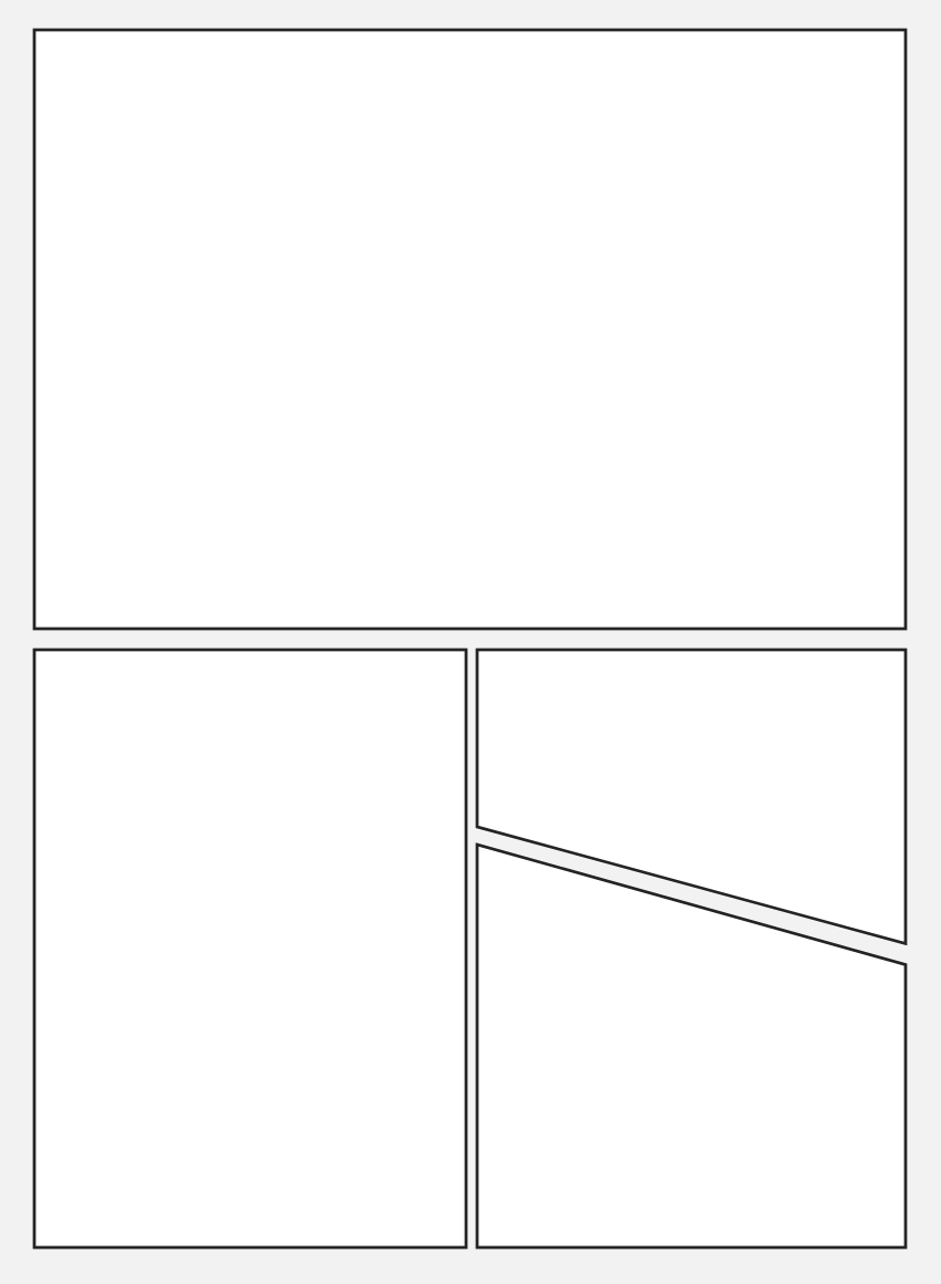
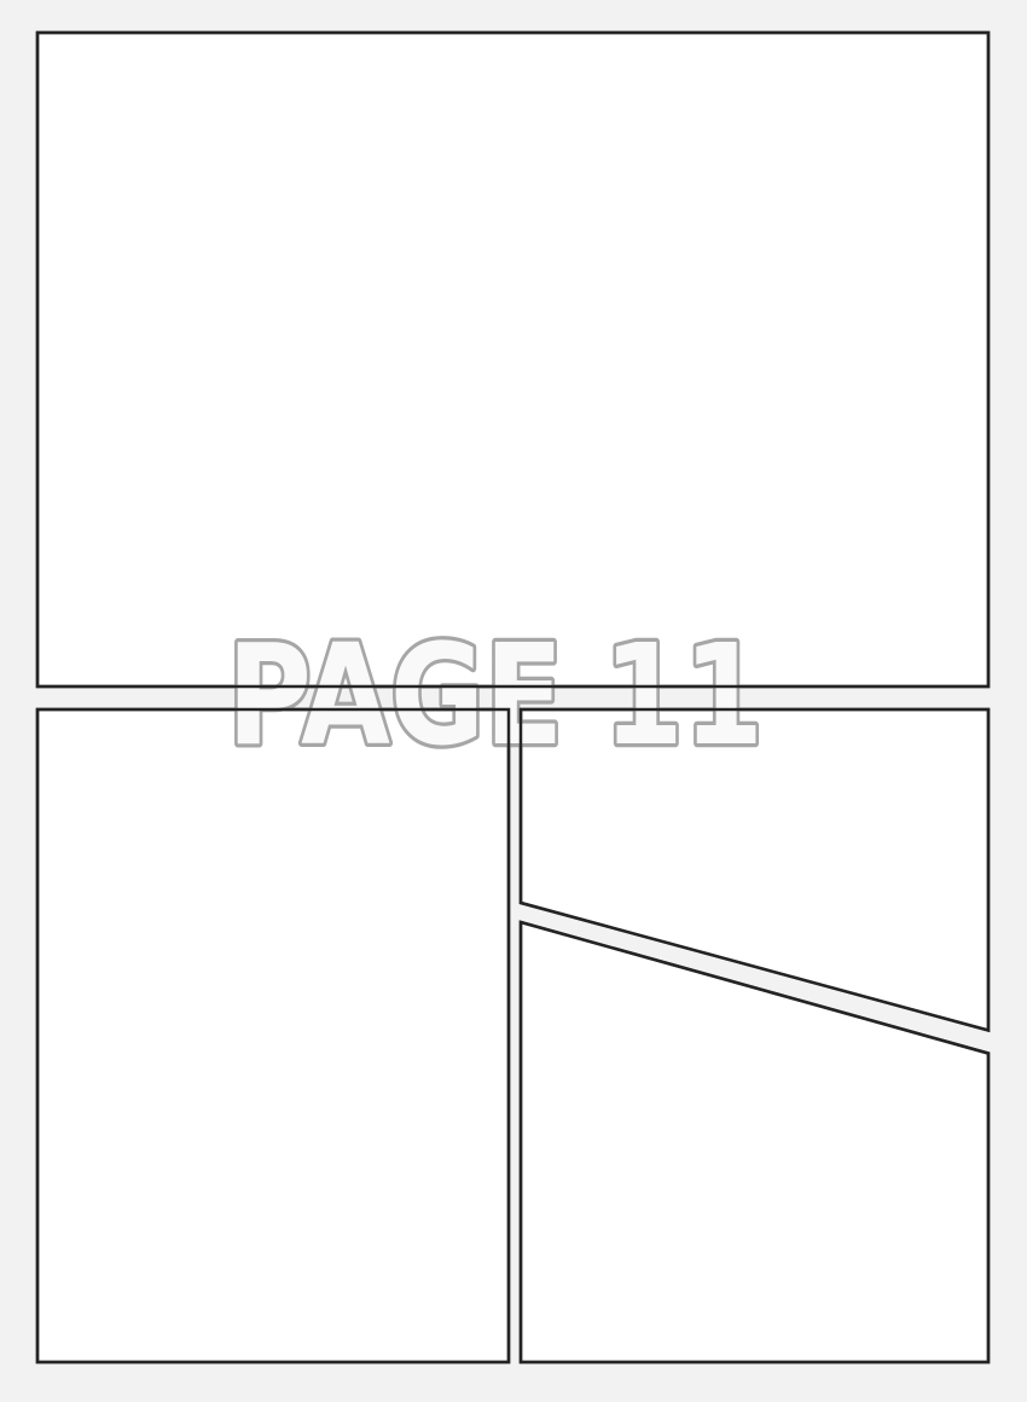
+ PAGE 11
